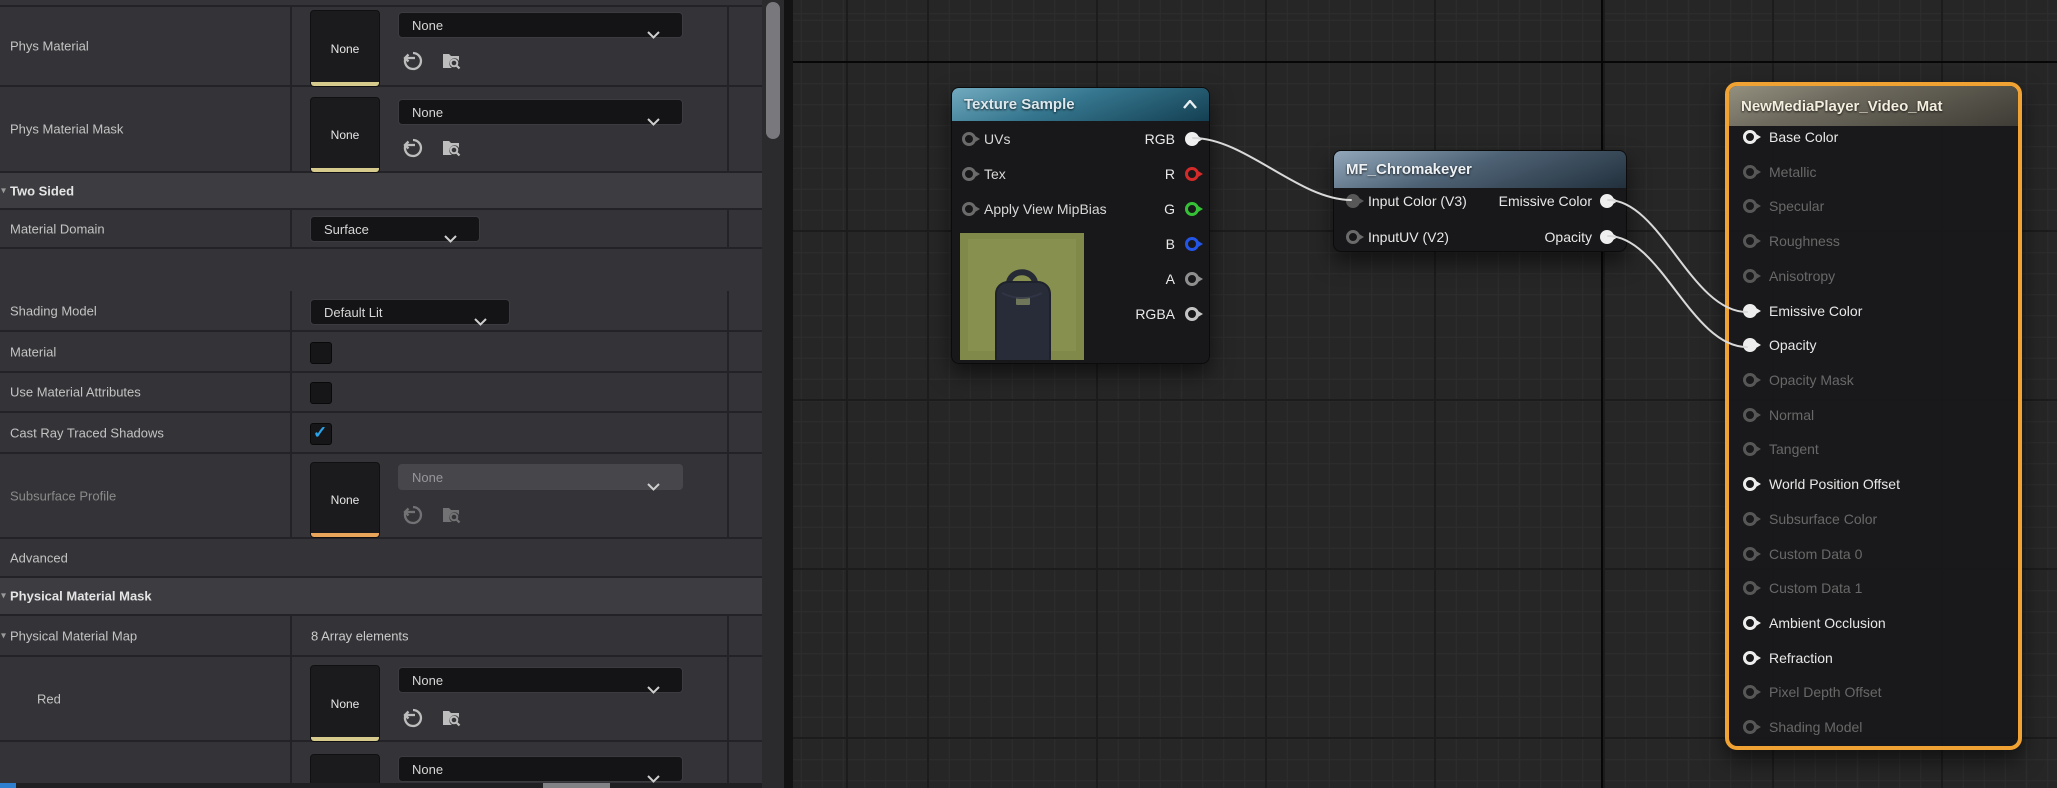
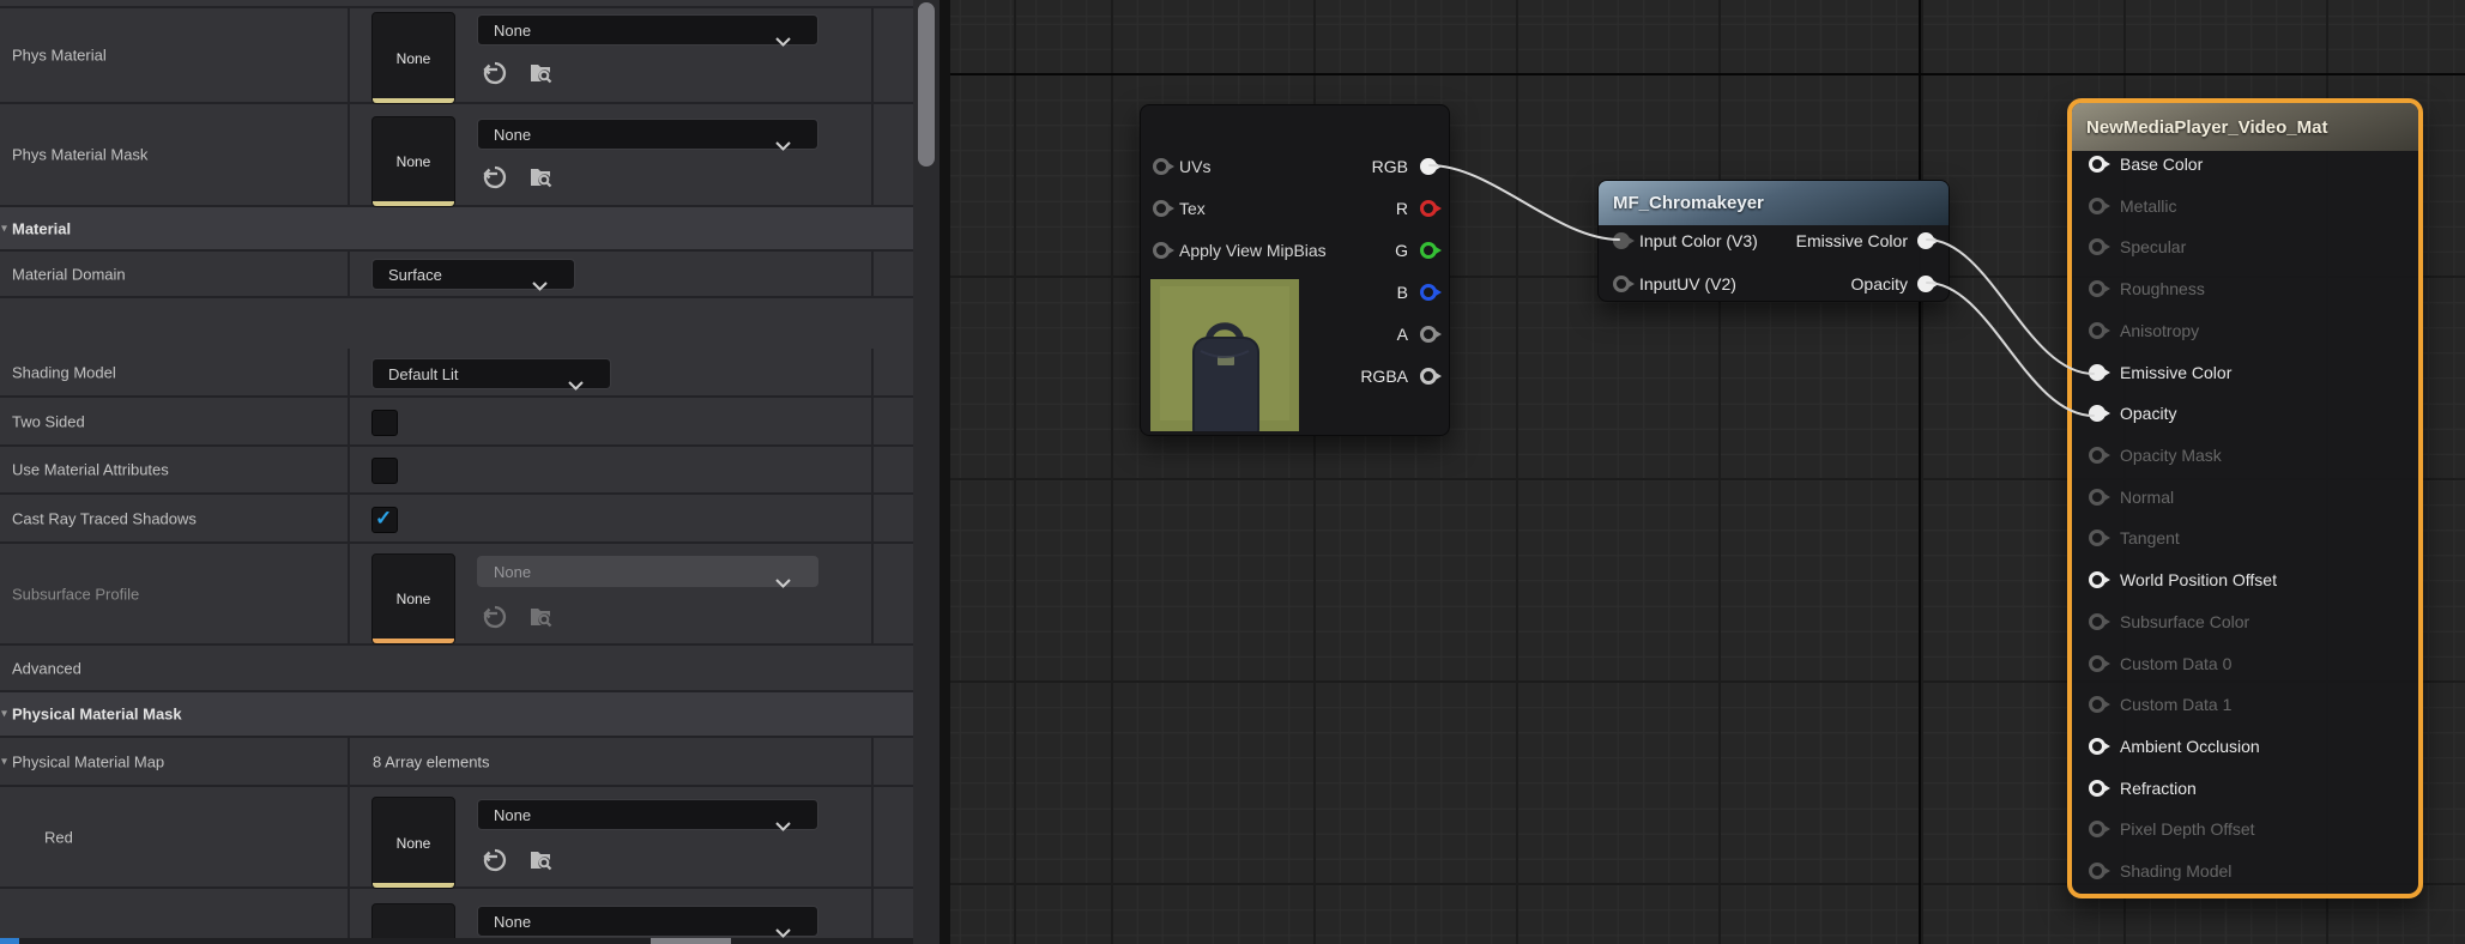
  Phys Material
  None
  None
  Phys Material Mask
  None
  None
- Two Sided
+ Material
  ▾
  Material Domain
  Surface
  Shading Model
  Default Lit
- Material
+ Two Sided
  Use Material Attributes
  Cast Ray Traced Shadows
  ✓
  Subsurface Profile
  None
  None
  Advanced
  Physical Material Mask
  ▾
  Physical Material Map
  ▾
  8 Array elements
  Red
  None
  None
  None
- Texture Sample
  UVs
  Tex
  Apply View MipBias
  RGB
  R
  G
  B
  A
  RGBA
  MF_Chromakeyer
  Input Color (V3)
  Emissive Color
  InputUV (V2)
  Opacity
  NewMediaPlayer_Video_Mat
  Base Color
  Metallic
  Specular
  Roughness
  Anisotropy
  Emissive Color
  Opacity
  Opacity Mask
  Normal
  Tangent
  World Position Offset
  Subsurface Color
  Custom Data 0
  Custom Data 1
  Ambient Occlusion
  Refraction
  Pixel Depth Offset
  Shading Model
